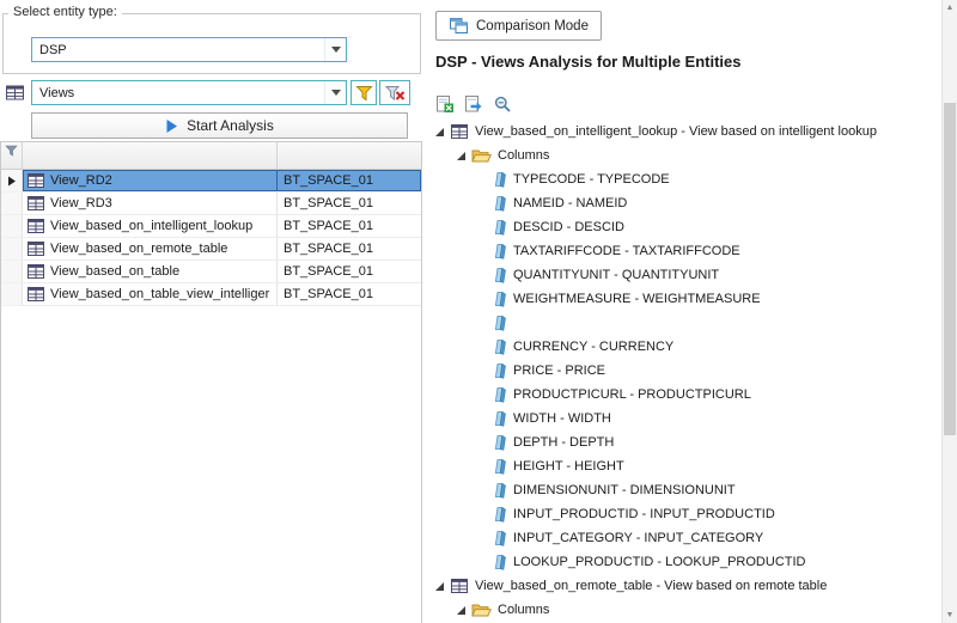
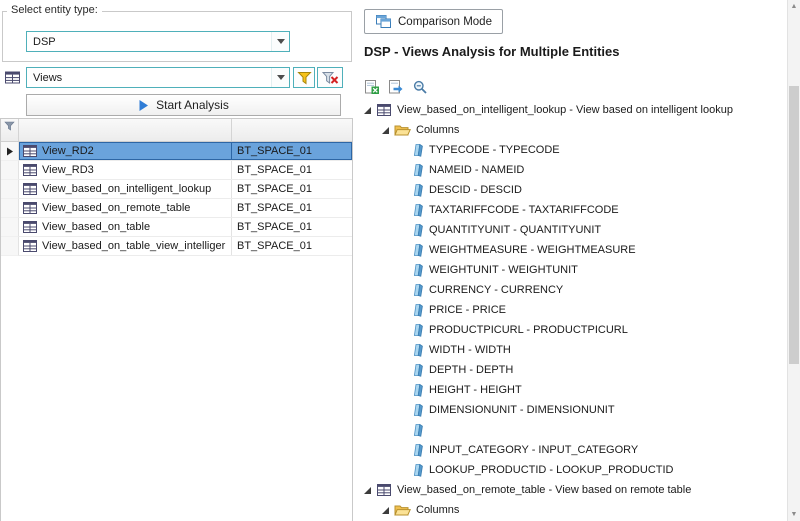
  Select entity type:
  DSP
  Views
  Start Analysis
  View_RD2
  BT_SPACE_01
  View_RD3
  BT_SPACE_01
  View_based_on_intelligent_lookup
  BT_SPACE_01
  View_based_on_remote_table
  BT_SPACE_01
  View_based_on_table
  BT_SPACE_01
  View_based_on_table_view_intelliger
  BT_SPACE_01
  Comparison Mode
  DSP - Views Analysis for Multiple Entities
  View_based_on_intelligent_lookup - View based on intelligent lookup
  Columns
  TYPECODE - TYPECODE
  NAMEID - NAMEID
  DESCID - DESCID
  TAXTARIFFCODE - TAXTARIFFCODE
  QUANTITYUNIT - QUANTITYUNIT
  WEIGHTMEASURE - WEIGHTMEASURE
+ WEIGHTUNIT - WEIGHTUNIT
  CURRENCY - CURRENCY
  PRICE - PRICE
  PRODUCTPICURL - PRODUCTPICURL
  WIDTH - WIDTH
  DEPTH - DEPTH
  HEIGHT - HEIGHT
  DIMENSIONUNIT - DIMENSIONUNIT
- INPUT_PRODUCTID - INPUT_PRODUCTID
  INPUT_CATEGORY - INPUT_CATEGORY
  LOOKUP_PRODUCTID - LOOKUP_PRODUCTID
  View_based_on_remote_table - View based on remote table
  Columns
